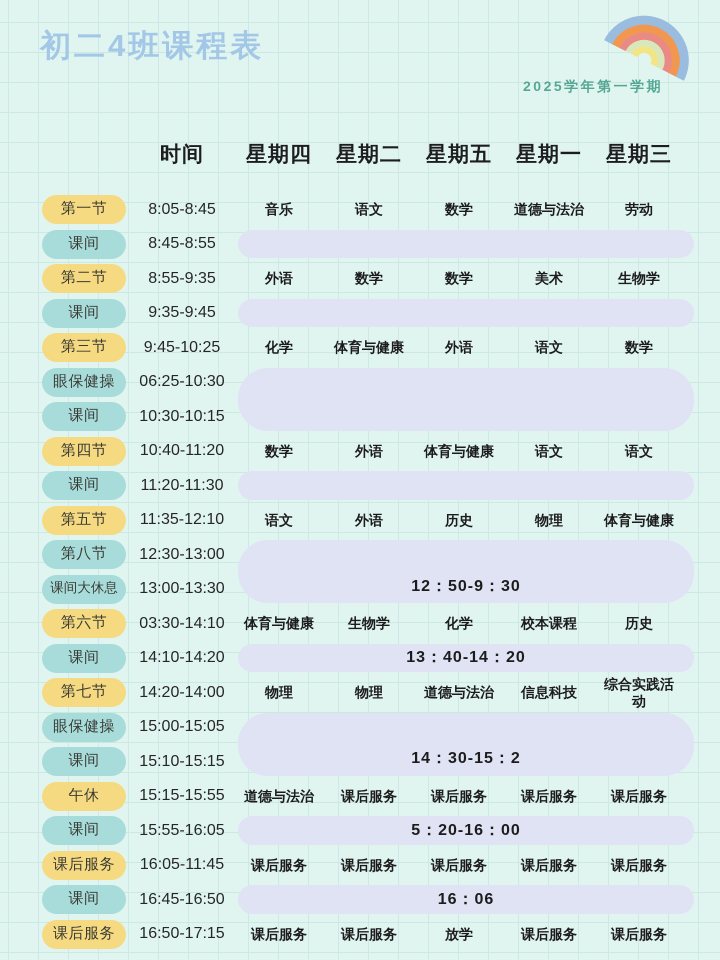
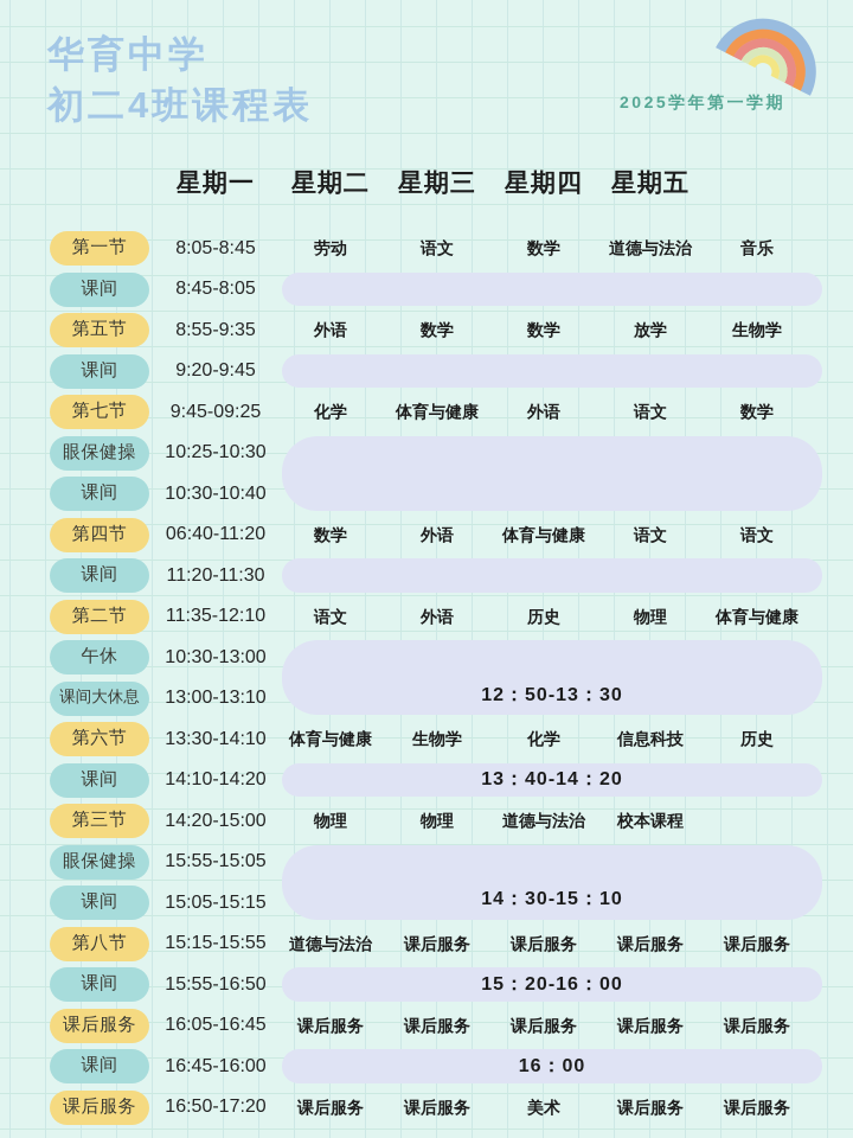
+ 华育中学
  初二4班课程表
  2025学年第一学期
- 时间
- 星期四
+ 星期一
  星期二
- 星期五
+ 星期三
- 星期一
+ 星期四
- 星期三
+ 星期五
  第一节
  8:05-8:45
- 音乐
+ 劳动
  语文
  数学
  道德与法治
- 劳动
+ 音乐
  课间
- 8:45-8:55
+ 8:45-8:05
- 第二节
+ 第五节
  8:55-9:35
  外语
  数学
  数学
- 美术
+ 放学
  生物学
  课间
- 9:35-9:45
+ 9:20-9:45
- 第三节
+ 第七节
- 9:45-10:25
+ 9:45-09:25
  化学
  体育与健康
  外语
  语文
  数学
  眼保健操
- 06:25-10:30
+ 10:25-10:30
  课间
- 10:30-10:15
+ 10:30-10:40
  第四节
- 10:40-11:20
+ 06:40-11:20
  数学
  外语
  体育与健康
  语文
  语文
  课间
  11:20-11:30
- 第五节
+ 第二节
  11:35-12:10
  语文
  外语
  历史
  物理
  体育与健康
- 12：50-9：30
+ 12：50-13：30
- 第八节
+ 午休
- 12:30-13:00
+ 10:30-13:00
  课间大休息
- 13:00-13:30
+ 13:00-13:10
  第六节
- 03:30-14:10
+ 13:30-14:10
  体育与健康
  生物学
  化学
- 校本课程
+ 信息科技
  历史
  13：40-14：20
  课间
  14:10-14:20
- 第七节
+ 第三节
- 14:20-14:00
+ 14:20-15:00
  物理
  物理
  道德与法治
- 信息科技
+ 校本课程
- 综合实践活动
- 14：30-15：2
+ 14：30-15：10
  眼保健操
- 15:00-15:05
+ 15:55-15:05
  课间
- 15:10-15:15
+ 15:05-15:15
- 午休
+ 第八节
  15:15-15:55
  道德与法治
  课后服务
  课后服务
  课后服务
  课后服务
- 5：20-16：00
+ 15：20-16：00
  课间
- 15:55-16:05
+ 15:55-16:50
  课后服务
- 16:05-11:45
+ 16:05-16:45
  课后服务
  课后服务
  课后服务
  课后服务
  课后服务
- 16：06
+ 16：00
  课间
- 16:45-16:50
+ 16:45-16:00
  课后服务
- 16:50-17:15
+ 16:50-17:20
  课后服务
  课后服务
- 放学
+ 美术
  课后服务
  课后服务
